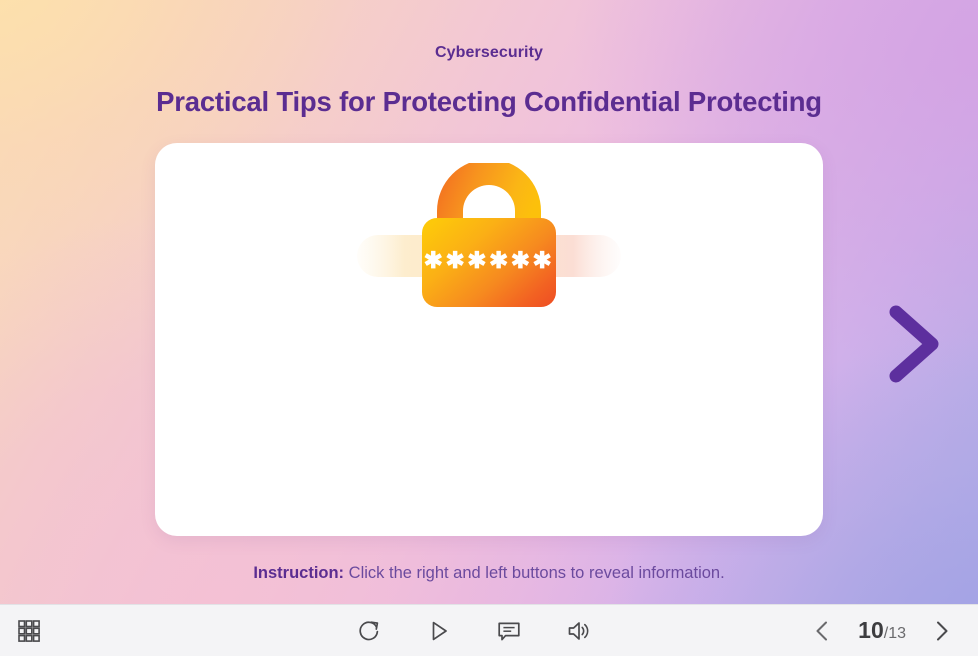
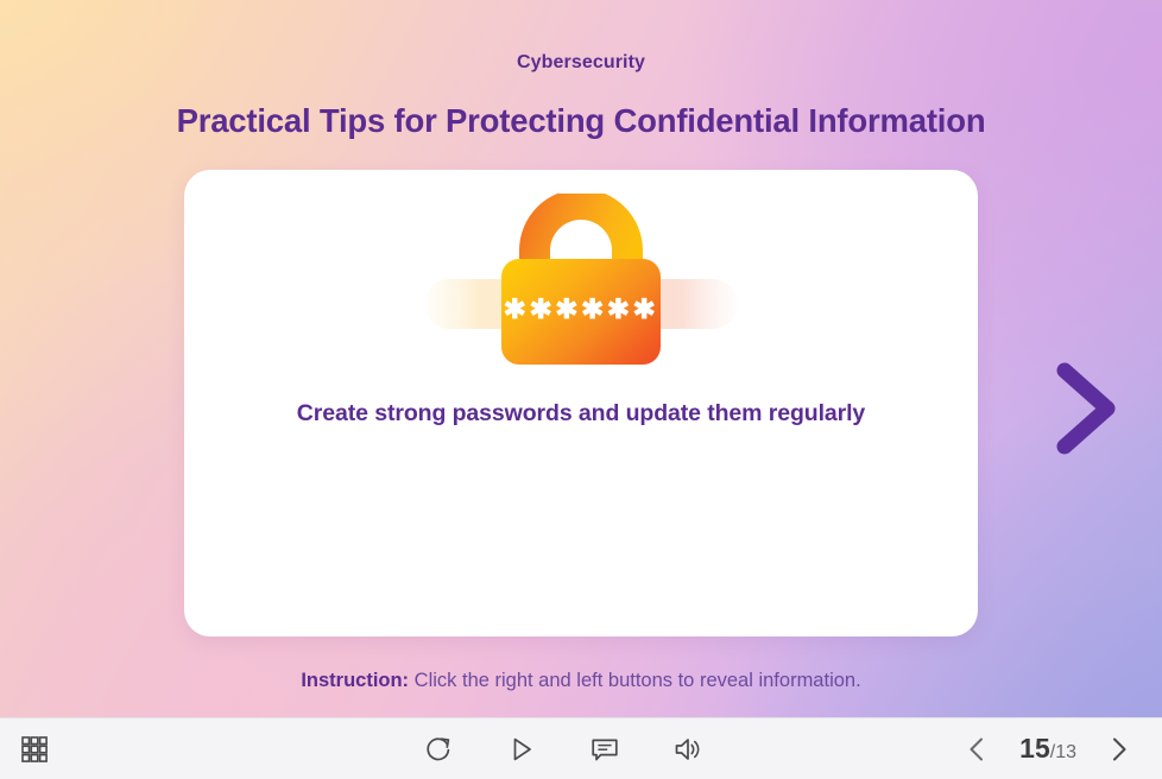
  Cybersecurity
- Practical Tips for Protecting Confidential Protecting
+ Practical Tips for Protecting Confidential Information
  ✱✱✱✱✱✱
+ Create strong passwords and update them regularly
  Instruction: Click the right and left buttons to reveal information.
- 10/13
+ 15/13
